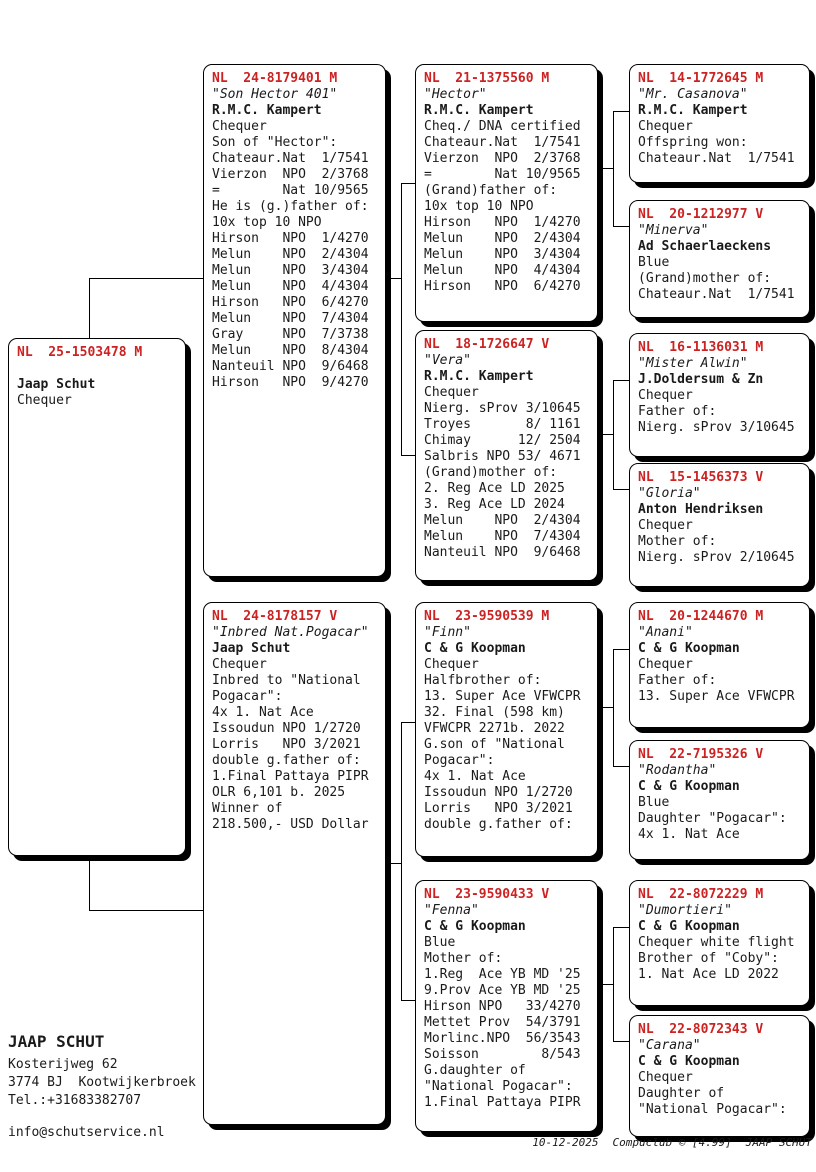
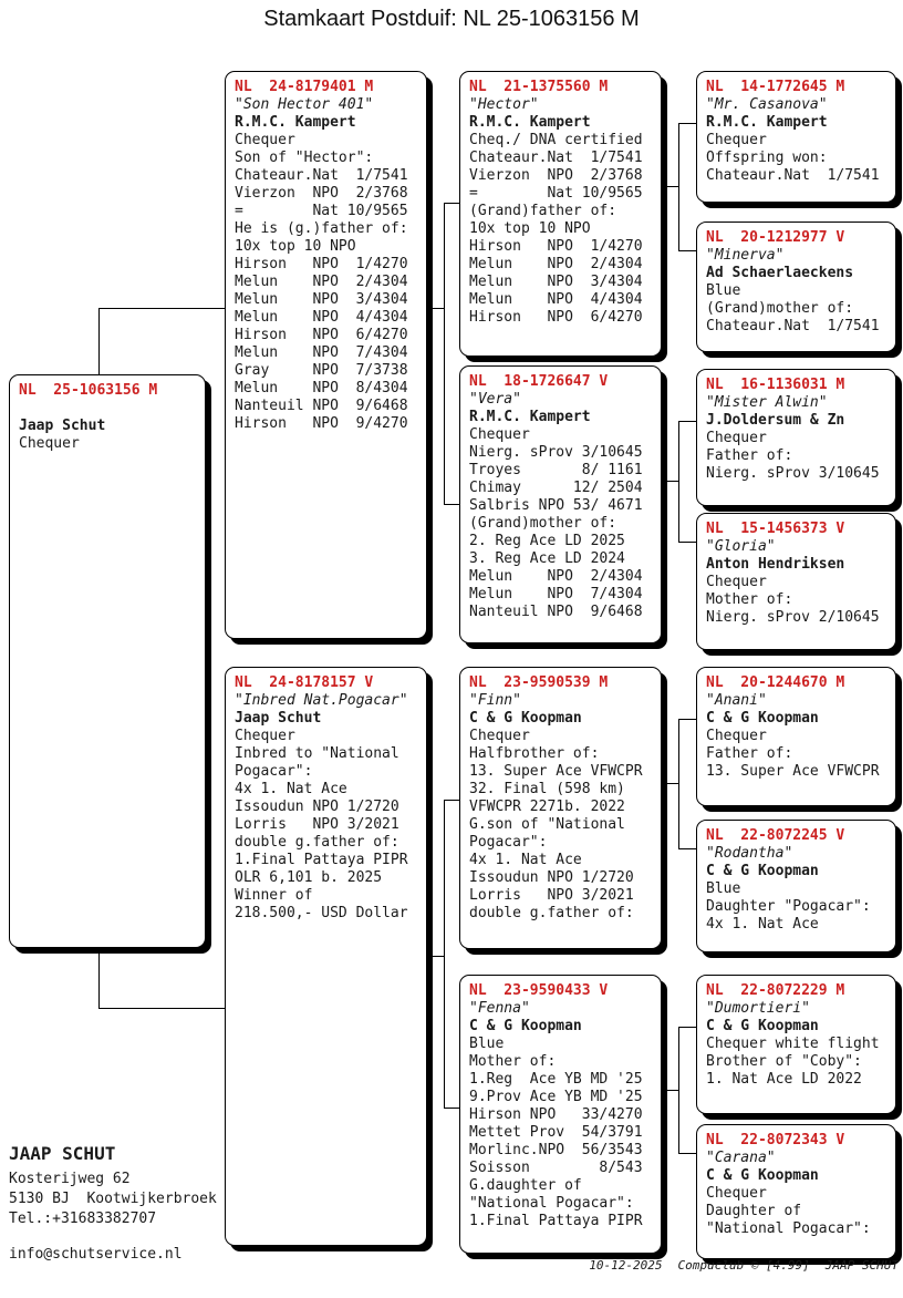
+ Stamkaart Postduif: NL 25-1063156 M
- NL 25-1503478 M
+ NL 25-1063156 M
  Jaap Schut
  Chequer
  NL 24-8179401 M
  "Son Hector 401"
  R.M.C. Kampert
  Chequer
  Son of "Hector":
  Chateaur.Nat 1/7541
  Vierzon NPO 2/3768
  = Nat 10/9565
  He is (g.)father of:
  10x top 10 NPO
  Hirson NPO 1/4270
  Melun NPO 2/4304
  Melun NPO 3/4304
  Melun NPO 4/4304
  Hirson NPO 6/4270
  Melun NPO 7/4304
  Gray NPO 7/3738
  Melun NPO 8/4304
  Nanteuil NPO 9/6468
  Hirson NPO 9/4270
  NL 24-8178157 V
  "Inbred Nat.Pogacar"
  Jaap Schut
  Chequer
  Inbred to "National
  Pogacar":
  4x 1. Nat Ace
  Issoudun NPO 1/2720
  Lorris NPO 3/2021
  double g.father of:
  1.Final Pattaya PIPR
  OLR 6,101 b. 2025
  Winner of
  218.500,- USD Dollar
  NL 21-1375560 M
  "Hector"
  R.M.C. Kampert
  Cheq./ DNA certified
  Chateaur.Nat 1/7541
  Vierzon NPO 2/3768
  = Nat 10/9565
  (Grand)father of:
  10x top 10 NPO
  Hirson NPO 1/4270
  Melun NPO 2/4304
  Melun NPO 3/4304
  Melun NPO 4/4304
  Hirson NPO 6/4270
  NL 18-1726647 V
  "Vera"
  R.M.C. Kampert
  Chequer
  Nierg. sProv 3/10645
  Troyes 8/ 1161
  Chimay 12/ 2504
  Salbris NPO 53/ 4671
  (Grand)mother of:
  2. Reg Ace LD 2025
  3. Reg Ace LD 2024
  Melun NPO 2/4304
  Melun NPO 7/4304
  Nanteuil NPO 9/6468
  NL 23-9590539 M
  "Finn"
  C & G Koopman
  Chequer
  Halfbrother of:
  13. Super Ace VFWCPR
  32. Final (598 km)
  VFWCPR 2271b. 2022
  G.son of "National
  Pogacar":
  4x 1. Nat Ace
  Issoudun NPO 1/2720
  Lorris NPO 3/2021
  double g.father of:
  NL 23-9590433 V
  "Fenna"
  C & G Koopman
  Blue
  Mother of:
  1.Reg Ace YB MD '25
  9.Prov Ace YB MD '25
  Hirson NPO 33/4270
  Mettet Prov 54/3791
  Morlinc.NPO 56/3543
  Soisson 8/543
  G.daughter of
  "National Pogacar":
  1.Final Pattaya PIPR
  NL 14-1772645 M
  "Mr. Casanova"
  R.M.C. Kampert
  Chequer
  Offspring won:
  Chateaur.Nat 1/7541
  NL 20-1212977 V
  "Minerva"
  Ad Schaerlaeckens
  Blue
  (Grand)mother of:
  Chateaur.Nat 1/7541
  NL 16-1136031 M
  "Mister Alwin"
  J.Doldersum & Zn
  Chequer
  Father of:
  Nierg. sProv 3/10645
  NL 15-1456373 V
  "Gloria"
  Anton Hendriksen
  Chequer
  Mother of:
  Nierg. sProv 2/10645
  NL 20-1244670 M
  "Anani"
  C & G Koopman
  Chequer
  Father of:
  13. Super Ace VFWCPR
- NL 22-7195326 V
+ NL 22-8072245 V
  "Rodantha"
  C & G Koopman
  Blue
  Daughter "Pogacar":
  4x 1. Nat Ace
  NL 22-8072229 M
  "Dumortieri"
  C & G Koopman
  Chequer white flight
  Brother of "Coby":
  1. Nat Ace LD 2022
  NL 22-8072343 V
  "Carana"
  C & G Koopman
  Chequer
  Daughter of
  "National Pogacar":
  JAAP SCHUT
  Kosterijweg 62
- 3774 BJ Kootwijkerbroek
+ 5130 BJ Kootwijkerbroek
  Tel.:+31683382707
  info@schutservice.nl
  10-12-2025
  Compuclub © [4.99]
  JAAP SCHUT
